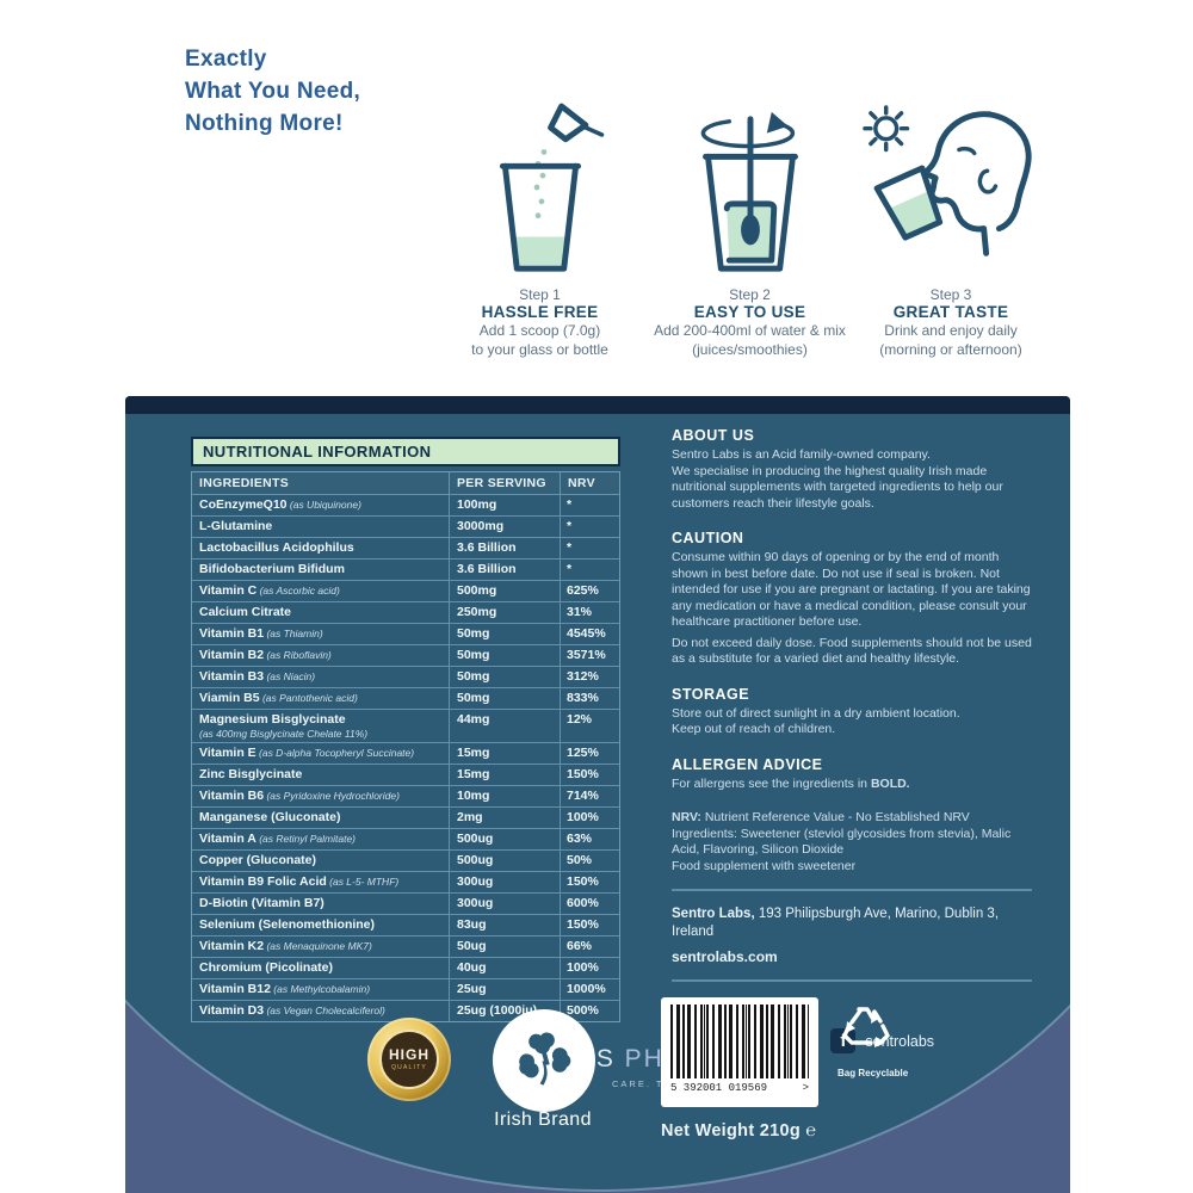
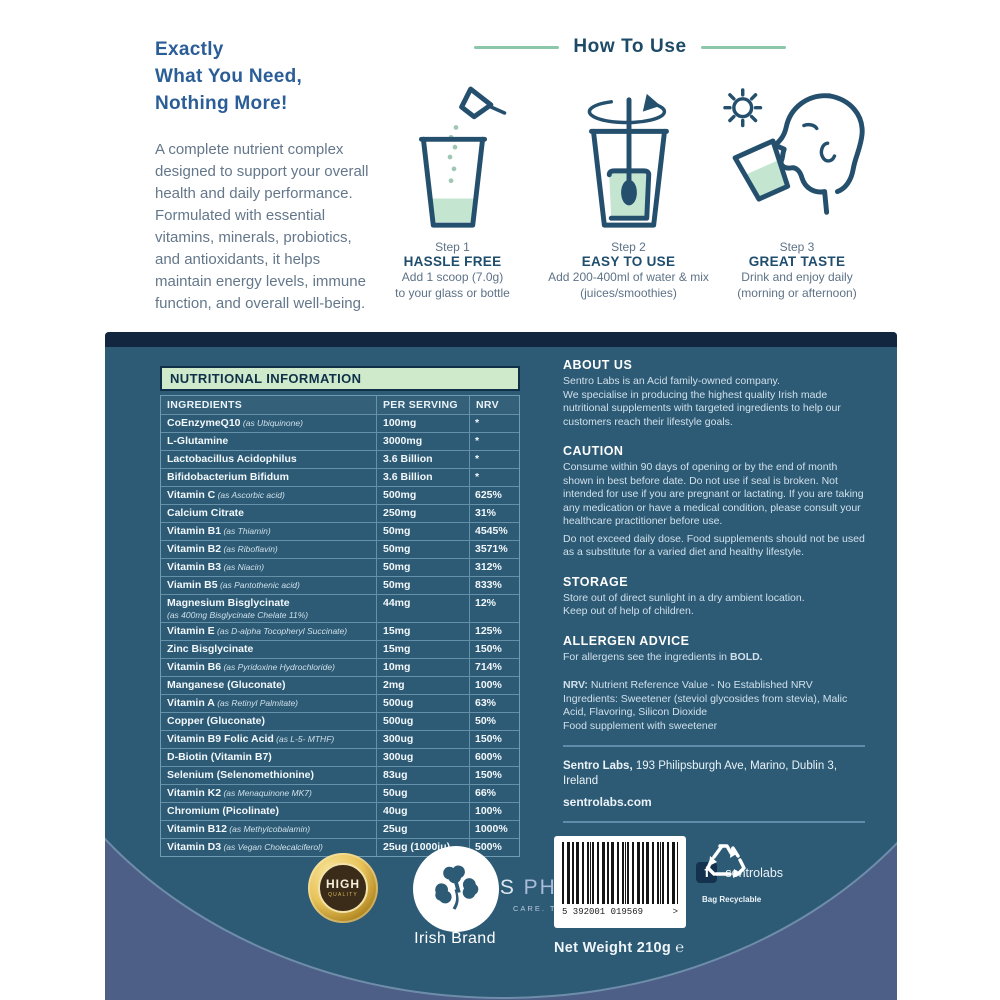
  Exactly
  What You Need,
  Nothing More!
+ A complete nutrient complex designed to support your overall health and daily performance. Formulated with essential vitamins, minerals, probiotics, and antioxidants, it helps maintain energy levels, immune function, and overall well-being.
+ How To Use
  Step 1
  HASSLE FREE
  Add 1 scoop (7.0g)
  to your glass or bottle
  Step 2
  EASY TO USE
  Add 200-400ml of water & mix
  (juices/smoothies)
  Step 3
  GREAT TASTE
  Drink and enjoy daily
  (morning or afternoon)
  NUTRITIONAL INFORMATION
  INGREDIENTS
  PER SERVING
  NRV
  CoEnzymeQ10 (as Ubiquinone)
  100mg
  *
  L-Glutamine
  3000mg
  *
  Lactobacillus Acidophilus
  3.6 Billion
  *
  Bifidobacterium Bifidum
  3.6 Billion
  *
  Vitamin C (as Ascorbic acid)
  500mg
  625%
  Calcium Citrate
  250mg
  31%
  Vitamin B1 (as Thiamin)
  50mg
  4545%
  Vitamin B2 (as Riboflavin)
  50mg
  3571%
  Vitamin B3 (as Niacin)
  50mg
  312%
  Viamin B5 (as Pantothenic acid)
  50mg
  833%
  Magnesium Bisglycinate
  (as 400mg Bisglycinate Chelate 11%)
  44mg
  12%
  Vitamin E (as D-alpha Tocopheryl Succinate)
  15mg
  125%
  Zinc Bisglycinate
  15mg
  150%
  Vitamin B6 (as Pyridoxine Hydrochloride)
  10mg
  714%
  Manganese (Gluconate)
  2mg
  100%
  Vitamin A (as Retinyl Palmitate)
  500ug
  63%
  Copper (Gluconate)
  500ug
  50%
  Vitamin B9 Folic Acid (as L-5- MTHF)
  300ug
  150%
  D-Biotin (Vitamin B7)
  300ug
  600%
  Selenium (Selenomethionine)
  83ug
  150%
  Vitamin K2 (as Menaquinone MK7)
  50ug
  66%
  Chromium (Picolinate)
  40ug
  100%
  Vitamin B12 (as Methylcobalamin)
  25ug
  1000%
  Vitamin D3 (as Vegan Cholecalciferol)
  25ug (1000i
  500%
  ABOUT US
  Sentro Labs is an Acid family-owned company.
  We specialise in producing the highest quality Irish made nutritional supplements with targeted ingredients to help our customers reach their lifestyle goals.
  CAUTION
  Consume within 90 days of opening or by the end of month shown in best before date. Do not use if seal is broken. Not intended for use if you are pregnant or lactating. If you are taking any medication or have a medical condition, please consult your healthcare practitioner before use.
  Do not exceed daily dose. Food supplements should not be used as a substitute for a varied diet and healthy lifestyle.
  STORAGE
  Store out of direct sunlight in a dry ambient location.
- Keep out of reach of children.
+ Keep out of help of children.
  ALLERGEN ADVICE
  For allergens see the ingredients in BOLD.
  NRV: Nutrient Reference Value - No Established NRV
  Ingredients: Sweetener (steviol glycosides from stevia), Malic Acid, Flavoring, Silicon Dioxide
  Food supplement with sweetener
  Sentro Labs, 193 Philipsburgh Ave, Marino, Dublin 3, Ireland
  sentrolabs.com
  ntrolabs
  HIGH
  Irish Brand
  5 392001 019569
  >
  Net Weight 210g ℮
  Bag Recyclable
